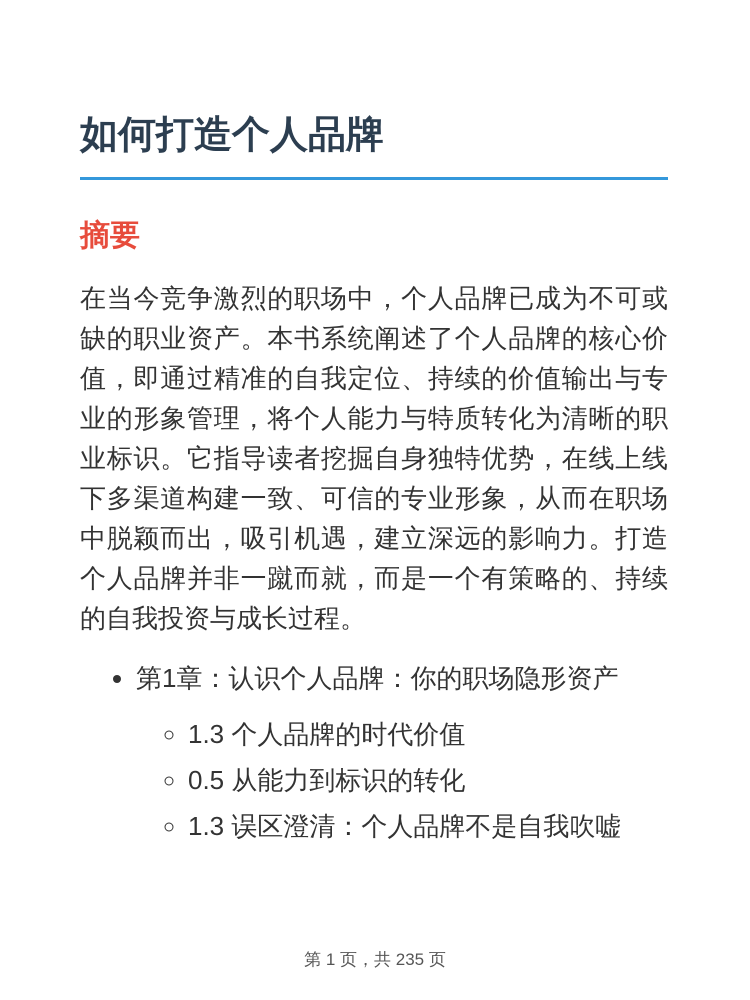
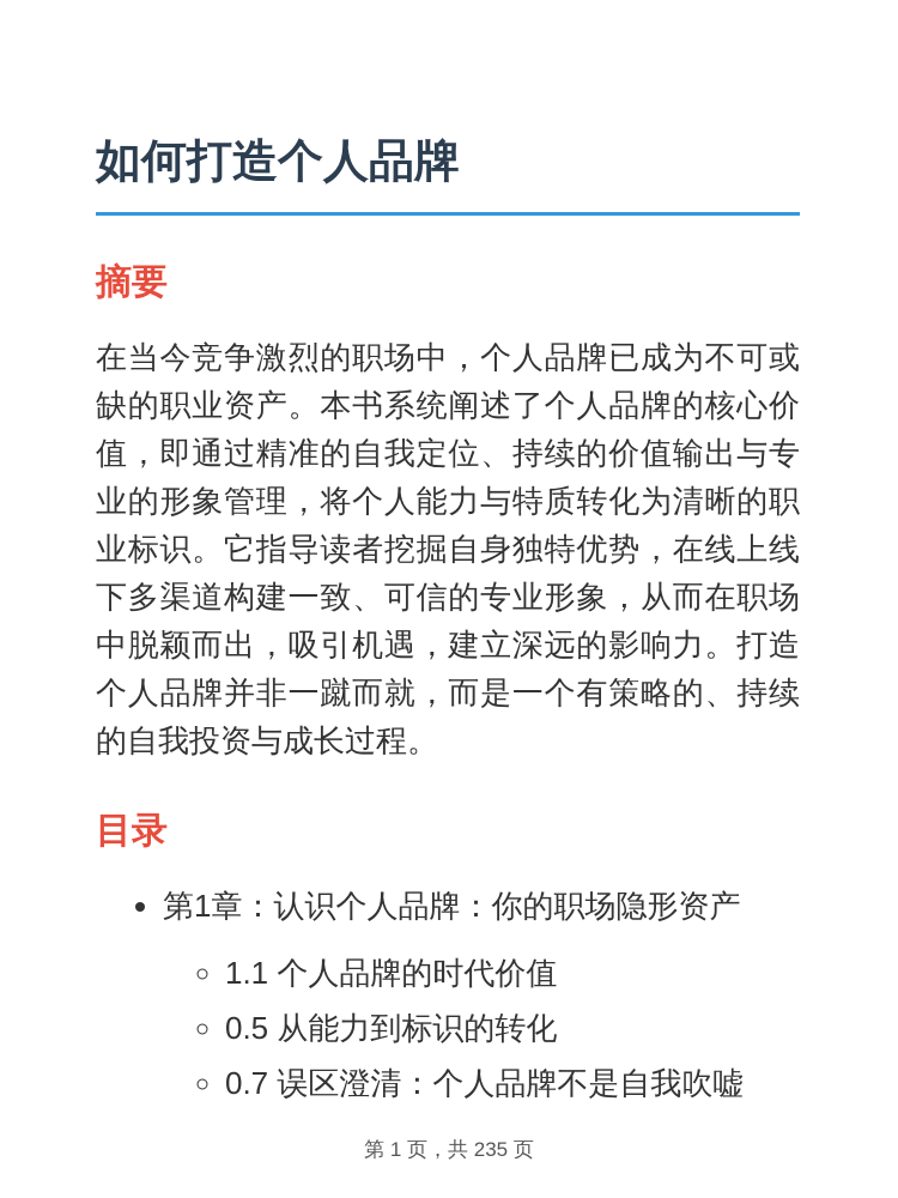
  如何打造个人品牌
  摘要
  在当今竞争激烈的职场中，个人品牌已成为不可或缺的职业资产。本书系统阐述了个人品牌的核心价值，即通过精准的自我定位、持续的价值输出与专业的形象管理，将个人能力与特质转化为清晰的职业标识。它指导读者挖掘自身独特优势，在线上线下多渠道构建一致、可信的专业形象，从而在职场中脱颖而出，吸引机遇，建立深远的影响力。打造个人品牌并非一蹴而就，而是一个有策略的、持续的自我投资与成长过程。
+ 目录
  第1章：认识个人品牌：你的职场隐形资产
- 1.3 个人品牌的时代价值
+ 1.1 个人品牌的时代价值
  0.5 从能力到标识的转化
- 1.3 误区澄清：个人品牌不是自我吹嘘
+ 0.7 误区澄清：个人品牌不是自我吹嘘
  第 1 页，共 235 页
